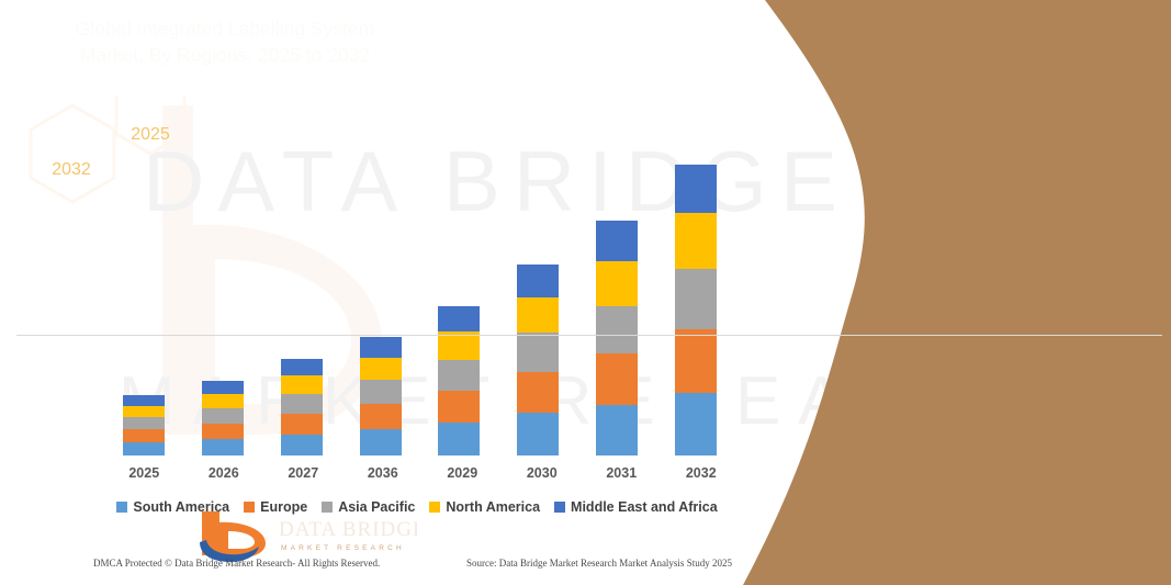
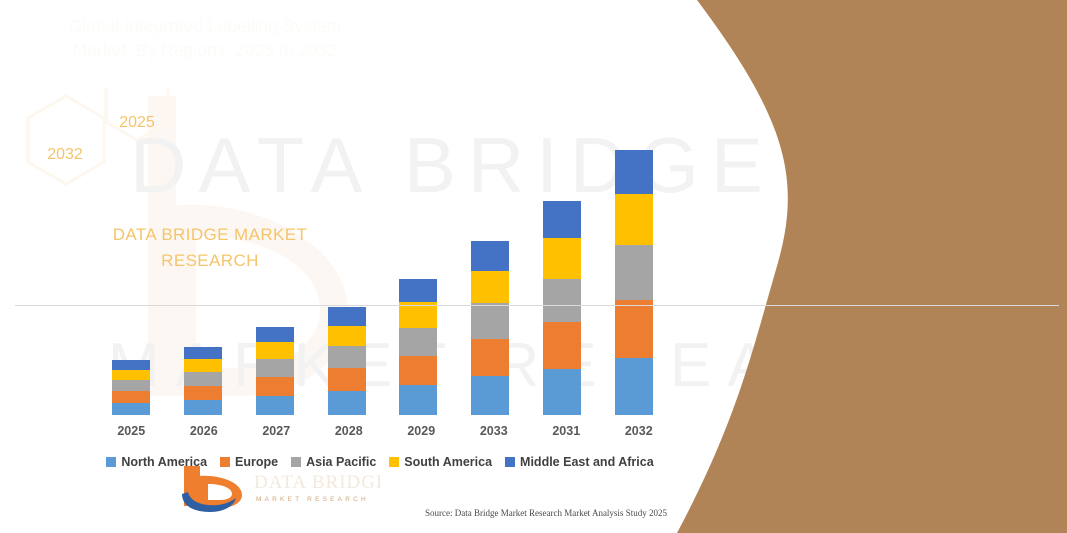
  DATA BRIDGE
  2025
  2026
  2027
- 2036
+ 2028
  2029
- 2030
+ 2033
  2031
  2032
- South America
+ North America
  Europe
  Asia Pacific
- North America
+ South America
  Middle East and Africa
- DMCA Protected © Data Bridge Market Research- All Rights Reserved.
  Source: Data Bridge Market Research Market Analysis Study 2025
  2032
  2025
+ DATA BRIDGE MARKET
+ RESEARCH
  DATA BRIDG
